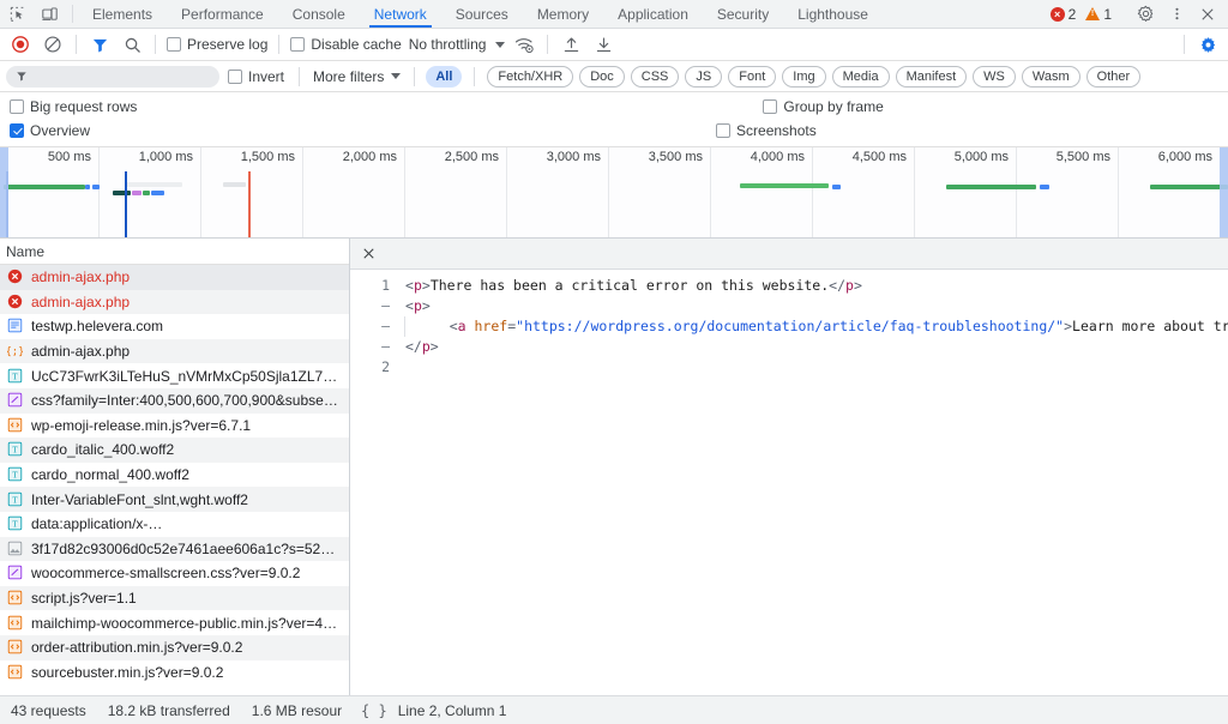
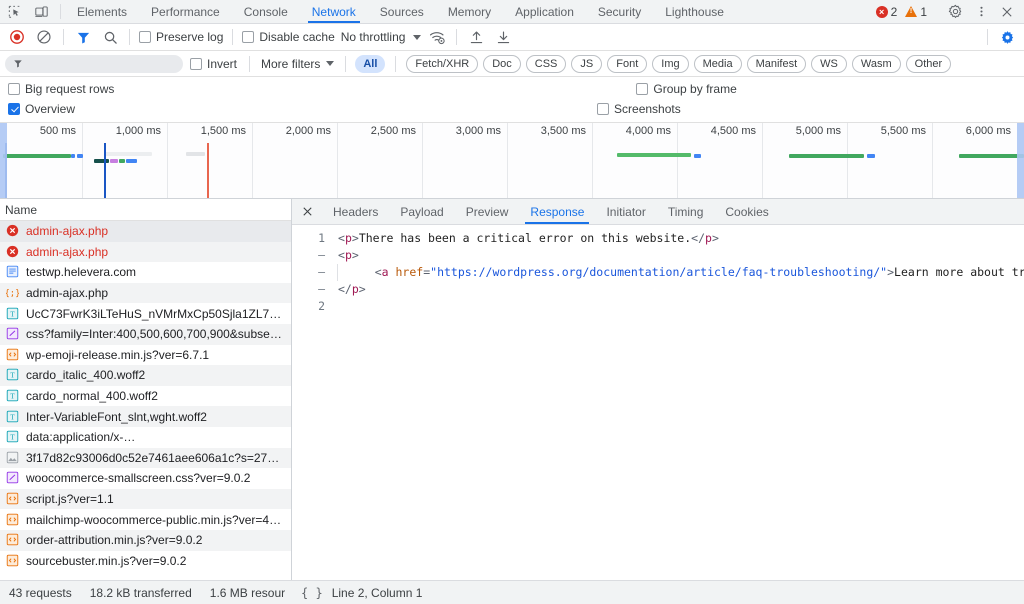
  Elements
  Performance
  Console
  Network
  Sources
  Memory
  Application
  Security
  Lighthouse
  ×
  2
  1
  Preserve log
  Disable cache
  No throttling
  Invert
  More filters
  All
  Fetch/XHR
  Doc
  CSS
  JS
  Font
  Img
  Media
  Manifest
  WS
  Wasm
  Other
  Big request rows
  Group by frame
  Overview
  Screenshots
  500 ms
  1,000 ms
  1,500 ms
  2,000 ms
  2,500 ms
  3,000 ms
  3,500 ms
  4,000 ms
  4,500 ms
  5,000 ms
  5,500 ms
  6,000 ms
  Name
  admin-ajax.php
  admin-ajax.php
  testwp.helevera.com
  {;}
  admin-ajax.php
  T
  UcC73FwrK3iLTeHuS_nVMrMxCp50Sjla1ZL7W…
  css?family=Inter:400,500,600,700,900&subse…
  wp-emoji-release.min.js?ver=6.7.1
  T
  cardo_italic_400.woff2
  T
  cardo_normal_400.woff2
  T
  Inter-VariableFont_slnt,wght.woff2
  T
  data:application/x-…
- 3f17d82c93006d0c52e7461aee606a1c?s=52…
+ 3f17d82c93006d0c52e7461aee606a1c?s=27…
  woocommerce-smallscreen.css?ver=9.0.2
  script.js?ver=1.1
  mailchimp-woocommerce-public.min.js?ver=4…
  order-attribution.min.js?ver=9.0.2
  sourcebuster.min.js?ver=9.0.2
+ Headers
+ Payload
+ Preview
+ Response
+ Initiator
+ Timing
+ Cookies
  1
  <p>There has been a critical error on this website.</p>
  –
  <p>
  –
  <a href="https://wordpress.org/documentation/article/faq-troubleshooting/">Learn more about tr
  –
  </p>
  2
  43 requests
  18.2 kB transferred
  1.6 MB resour
  { }
  Line 2, Column 1
